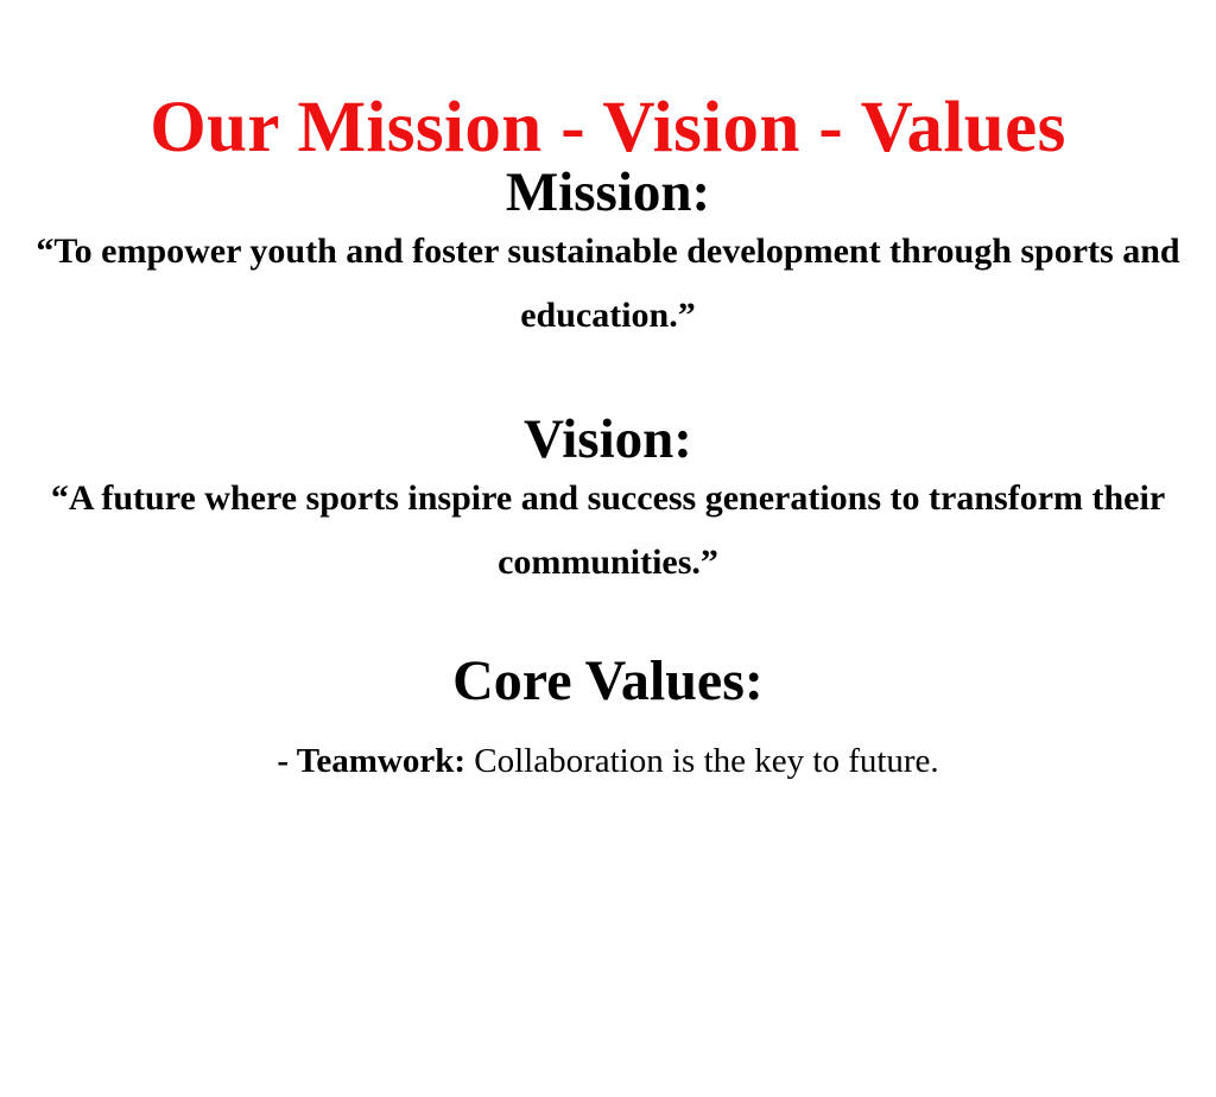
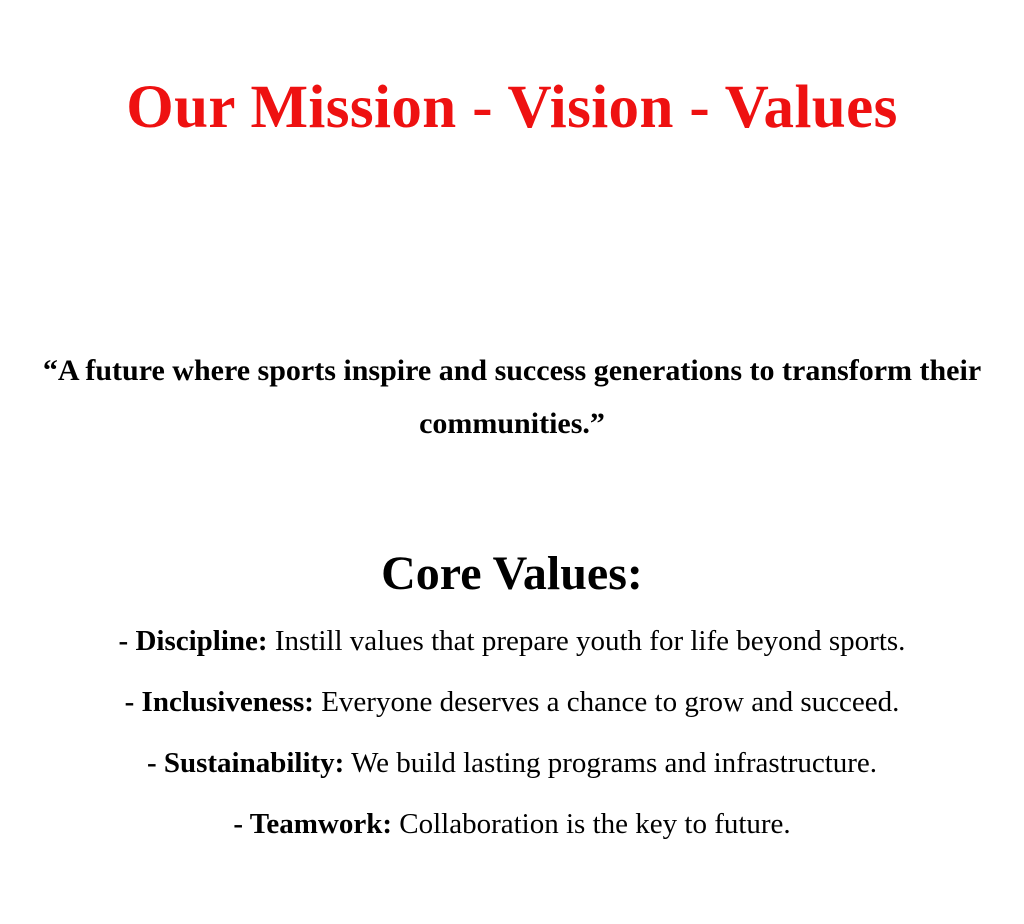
  Our Mission - Vision - Values
- Mission:
- “To empower youth and foster sustainable development through sports and education.”
- Vision:
  “A future where sports inspire and success generations to transform their communities.”
  Core Values:
+ - Discipline: Instill values that prepare youth for life beyond sports.
+ - Inclusiveness: Everyone deserves a chance to grow and succeed.
+ - Sustainability: We build lasting programs and infrastructure.
  - Teamwork: Collaboration is the key to future.
